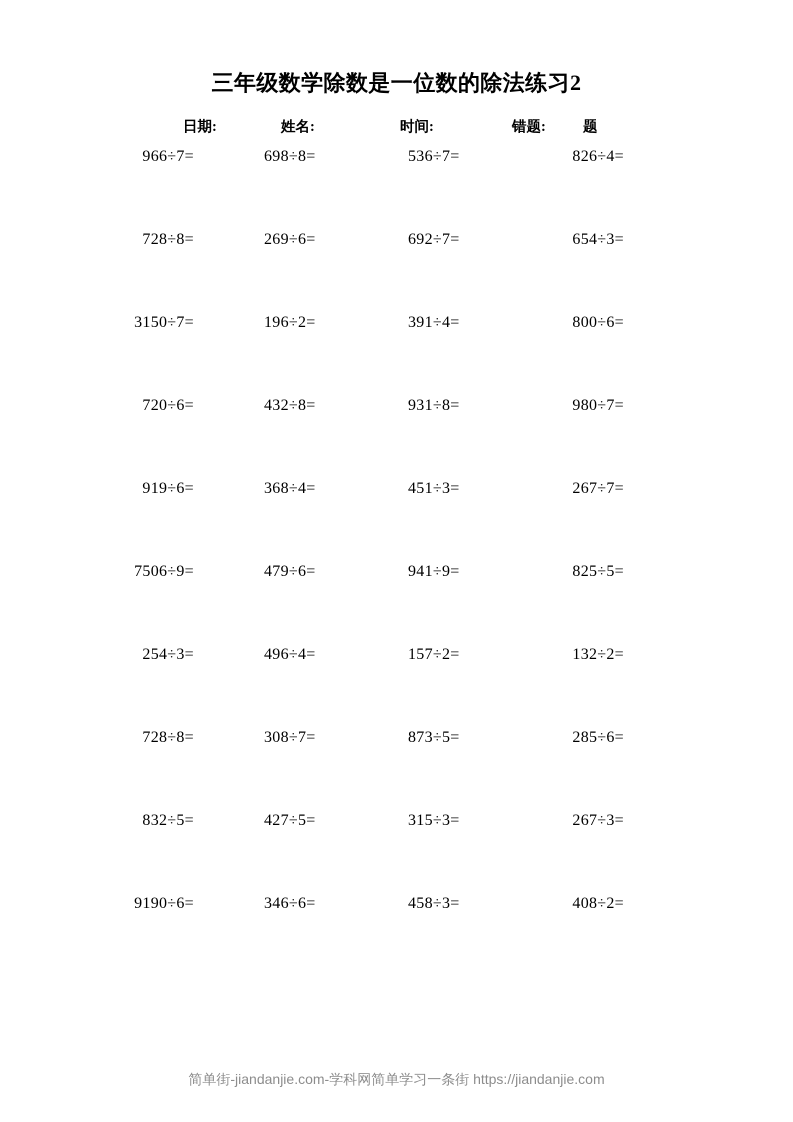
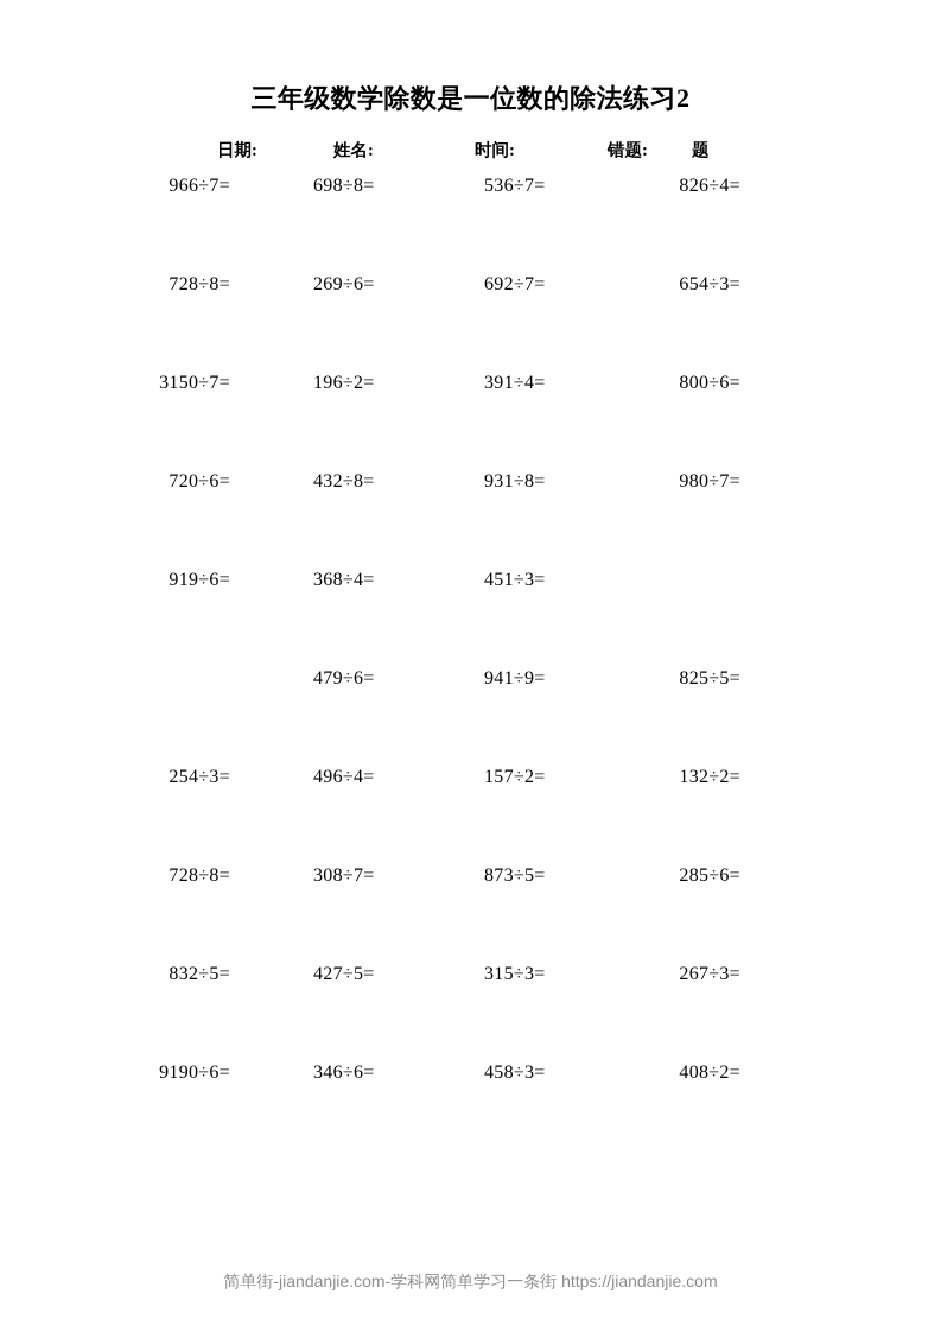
  三年级数学除数是一位数的除法练习2
  日期:
  姓名:
  时间:
  错题:
  题
  966÷7=
  698÷8=
  536÷7=
  826÷4=
  728÷8=
  269÷6=
  692÷7=
  654÷3=
  3150÷7=
  196÷2=
  391÷4=
  800÷6=
  720÷6=
  432÷8=
  931÷8=
  980÷7=
  919÷6=
  368÷4=
  451÷3=
- 267÷7=
- 7506÷9=
  479÷6=
  941÷9=
  825÷5=
  254÷3=
  496÷4=
  157÷2=
  132÷2=
  728÷8=
  308÷7=
  873÷5=
  285÷6=
  832÷5=
  427÷5=
  315÷3=
  267÷3=
  9190÷6=
  346÷6=
  458÷3=
  408÷2=
  简单街-jiandanjie.com-学科网简单学习一条街 https://jiandanjie.com
